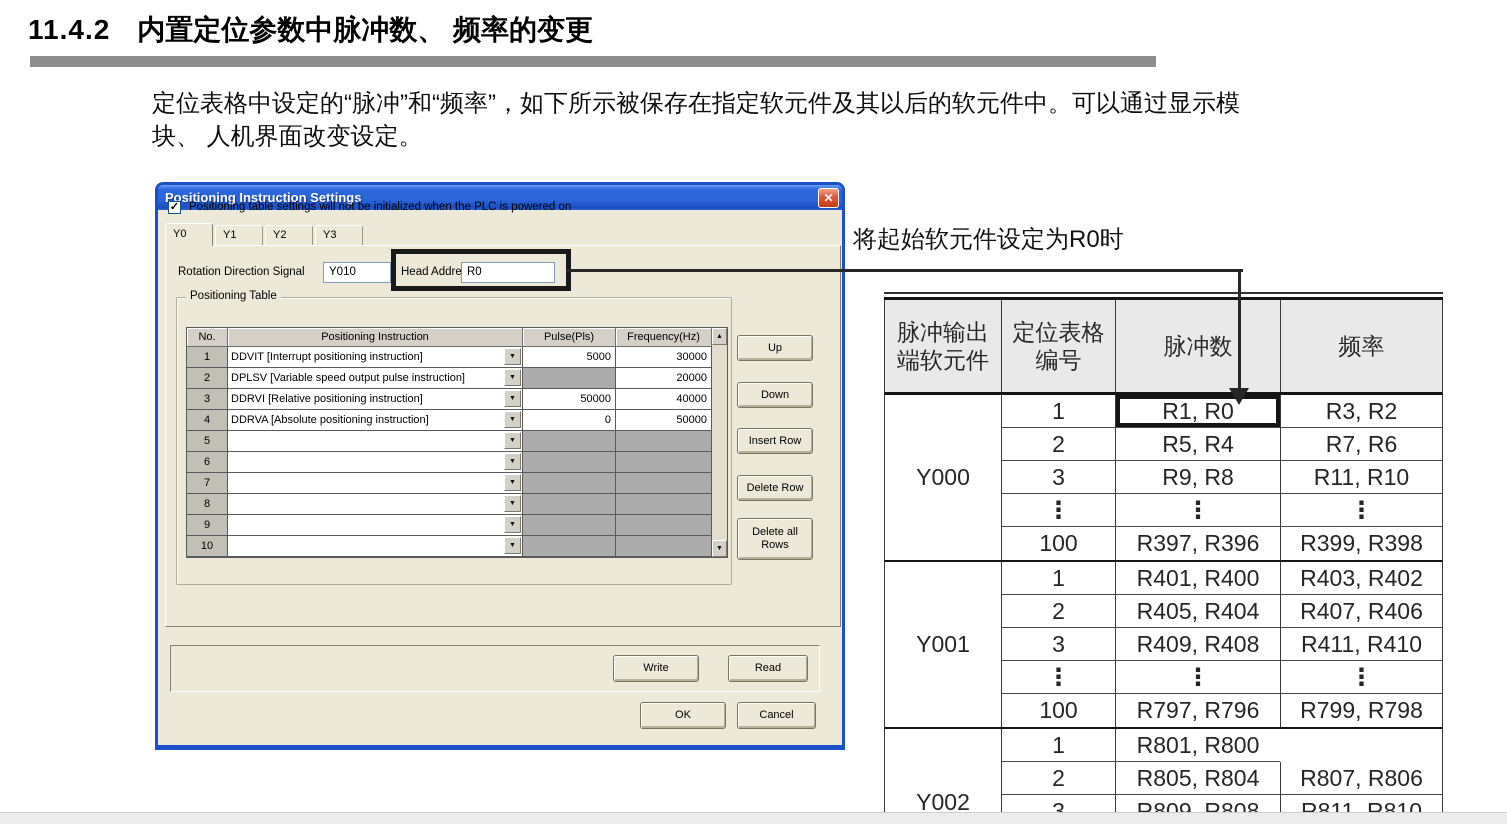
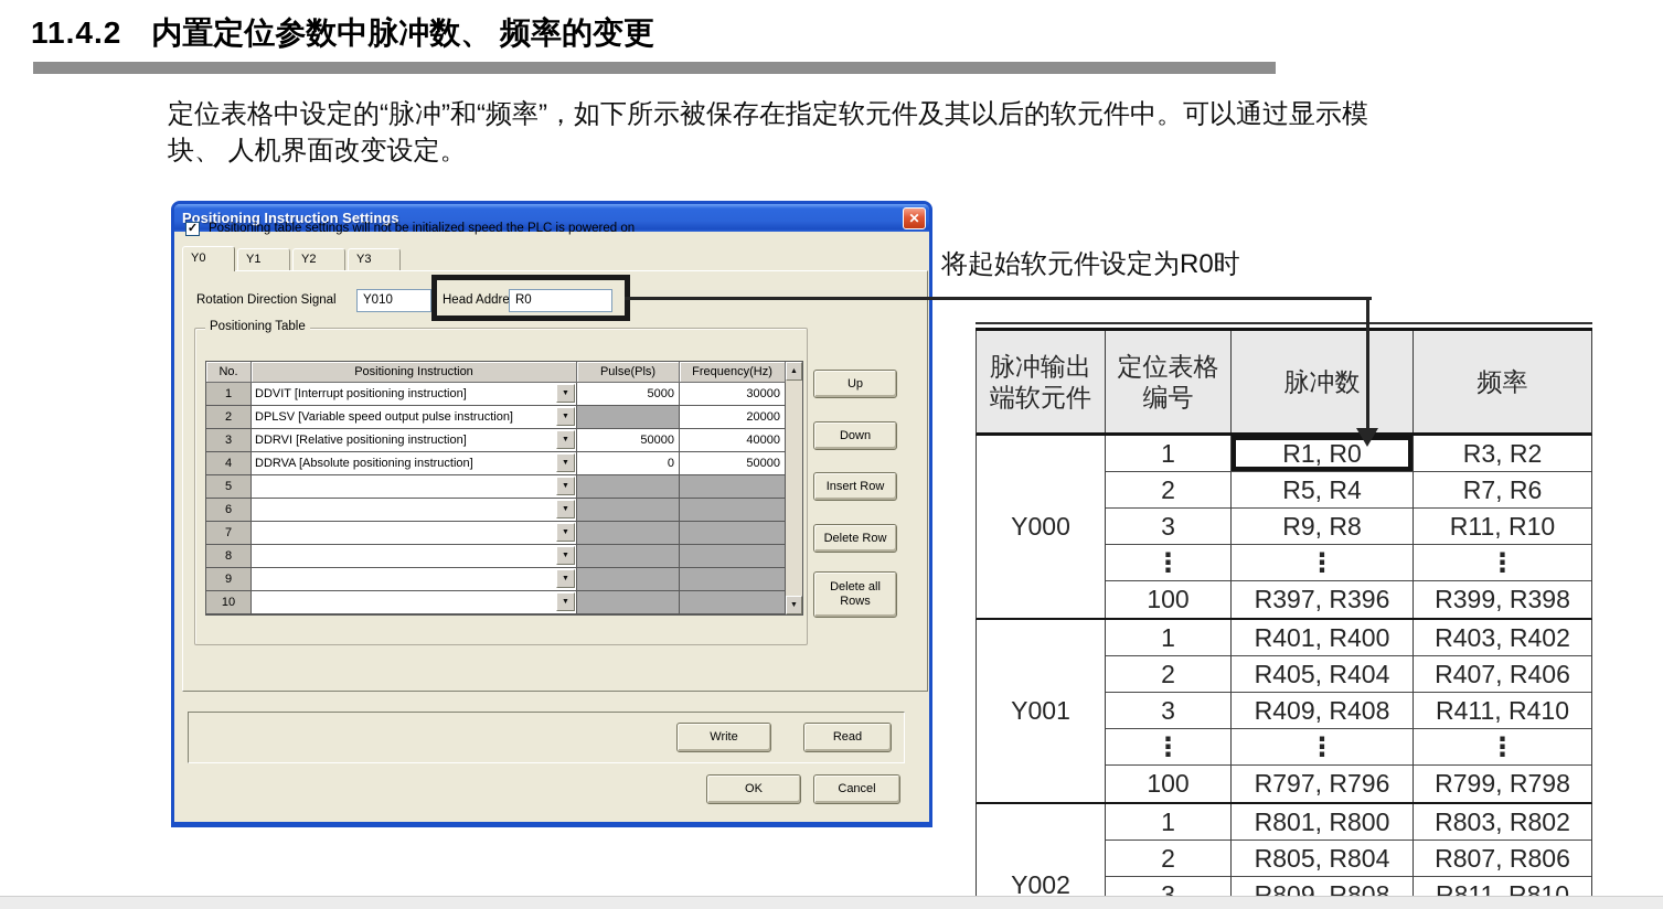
  11.4.2
  内置定位参数中脉冲数、 频率的变更
  定位表格中设定的“脉冲”和“频率”，如下所示被保存在指定软元件及其以后的软元件中。可以通过显示模
  块、 人机界面改变设定。
  将起始软元件设定为R0时
  Positioning Instruction Settings
  ✕
  Y0
  Y1
  Y2
  Y3
  Rotation Direction Signal
  Y010
  Head Addre
  R0
  Positioning Table
  No.
  Positioning Instruction
  Pulse(Pls)
  Frequency(Hz)
  1
  DDVIT [Interrupt positioning instruction]
  5000
  30000
  2
  DPLSV [Variable speed output pulse instruction]
  20000
  3
  DDRVI [Relative positioning instruction]
  50000
  40000
  4
  DDRVA [Absolute positioning instruction]
  0
  50000
  5
  6
  7
  8
  9
  10
  Up
  Down
  Insert Row
  Delete Row
  Delete all Rows
  ✓
- Positioning table settings will not be initialized when the PLC is powered on
+ Positioning table settings will not be initialized speed the PLC is powered on
  Write
  Read
  OK
  Cancel
  脉冲输出
  端软元件
  定位表格
  编号
  脉冲数
  频率
  Y000
  1
  R1, R0
  R3, R2
  2
  R5, R4
  R7, R6
  3
  R9, R8
  R11, R10
  ⋮
  ⋮
  ⋮
  100
  R397, R396
  R399, R398
  Y001
  1
  R401, R400
  R403, R402
  2
  R405, R404
  R407, R406
  3
  R409, R408
  R411, R410
  ⋮
  ⋮
  ⋮
  100
  R797, R796
  R799, R798
  Y002
  1
  R801, R800
+ R803, R802
  2
  R805, R804
  R807, R806
  3
  R809, R808
  R811, R810
